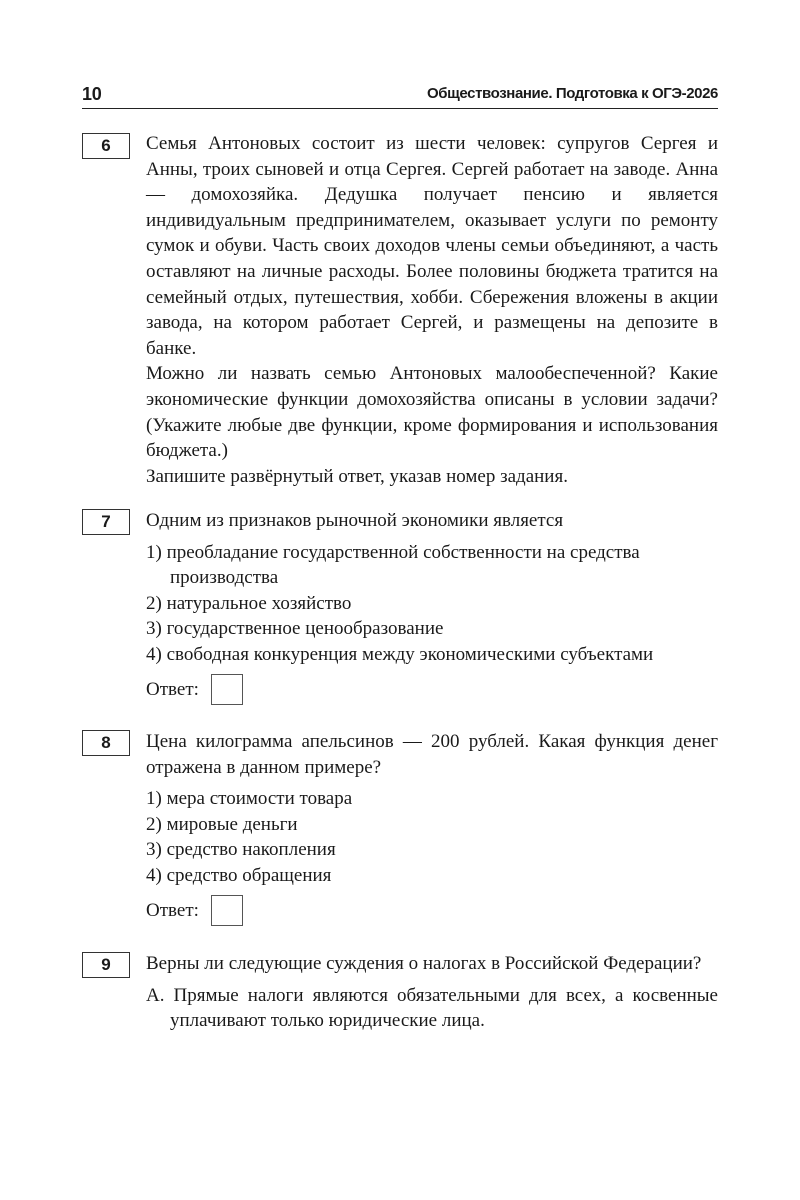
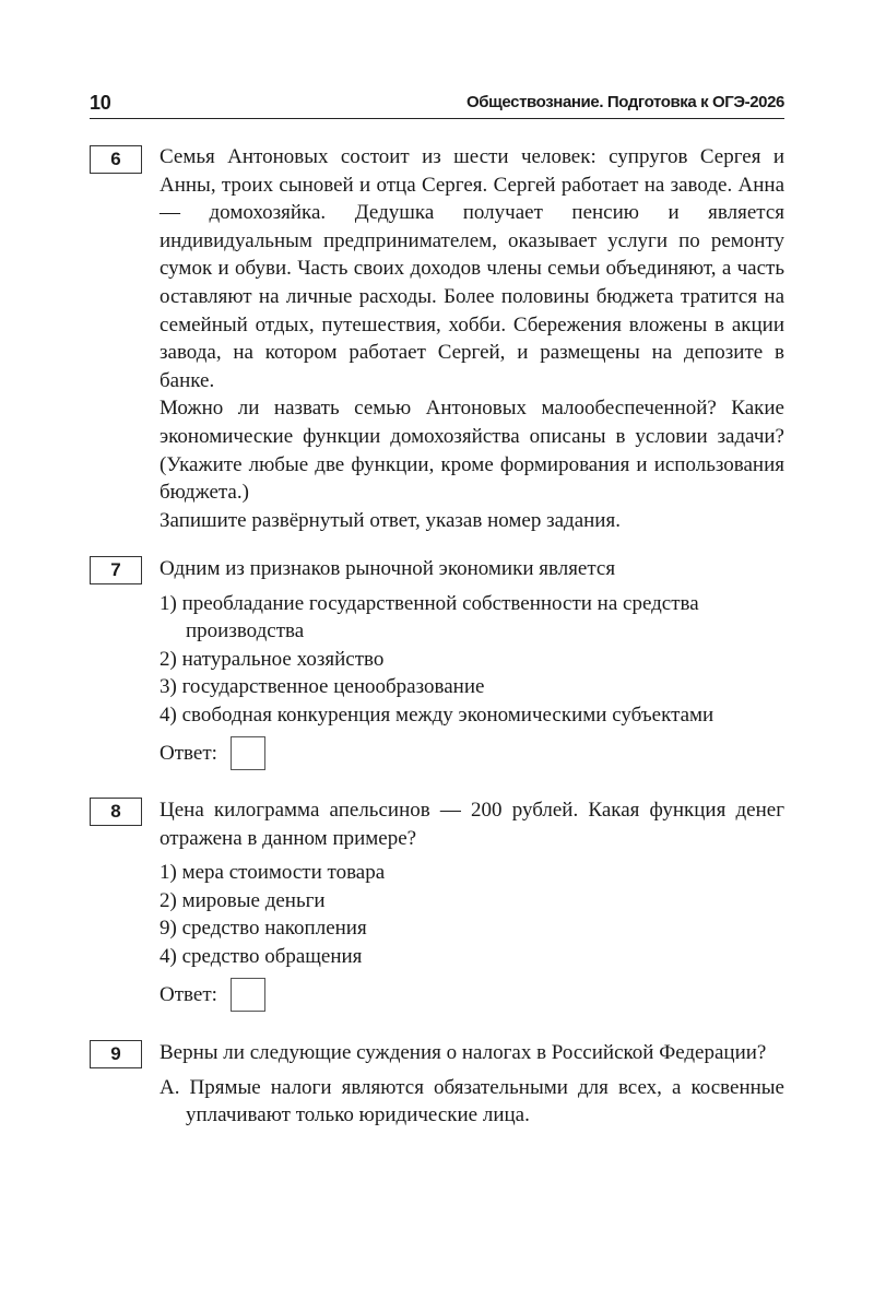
  10
  Обществознание. Подготовка к ОГЭ-2026
  6
  Семья Антоновых состоит из шести человек: супругов Сергея и Анны, троих сыновей и отца Сергея. Сергей работает на заводе. Анна — домохозяйка. Дедушка получает пенсию и является индивидуальным предпринимателем, оказывает услуги по ремонту сумок и обуви. Часть своих доходов члены семьи объединяют, а часть оставляют на личные расходы. Более половины бюджета тратится на семейный отдых, путешествия, хобби. Сбережения вложены в акции завода, на котором работает Сергей, и размещены на депозите в банке.
  Можно ли назвать семью Антоновых малообеспеченной? Какие экономические функции домохозяйства описаны в условии задачи? (Укажите любые две функции, кроме формирования и использования бюджета.)
  Запишите развёрнутый ответ, указав номер задания.
  7
  Одним из признаков рыночной экономики является
  1) преобладание государственной собственности на средства производства
  2) натуральное хозяйство
  3) государственное ценообразование
  4) свободная конкуренция между экономическими субъектами
  Ответ:
  8
  Цена килограмма апельсинов — 200 рублей. Какая функция денег отражена в данном примере?
  1) мера стоимости товара
  2) мировые деньги
- 3) средство накопления
+ 9) средство накопления
  4) средство обращения
  Ответ:
  9
  Верны ли следующие суждения о налогах в Российской Федерации?
  А. Прямые налоги являются обязательными для всех, а косвенные уплачивают только юридические лица.
